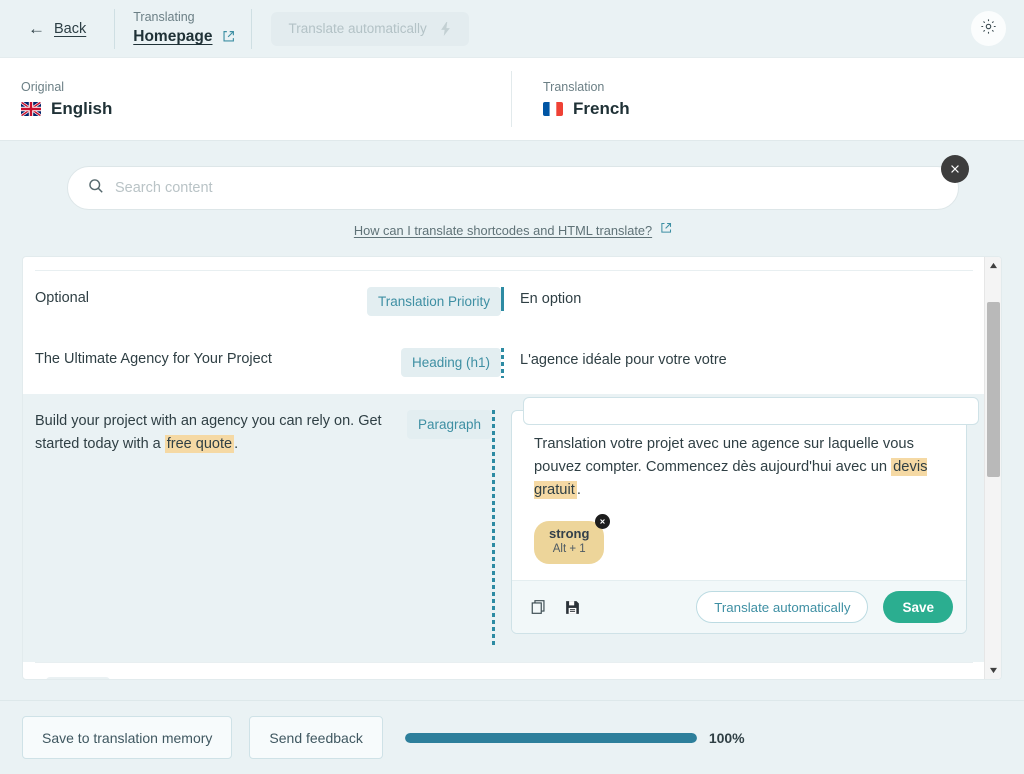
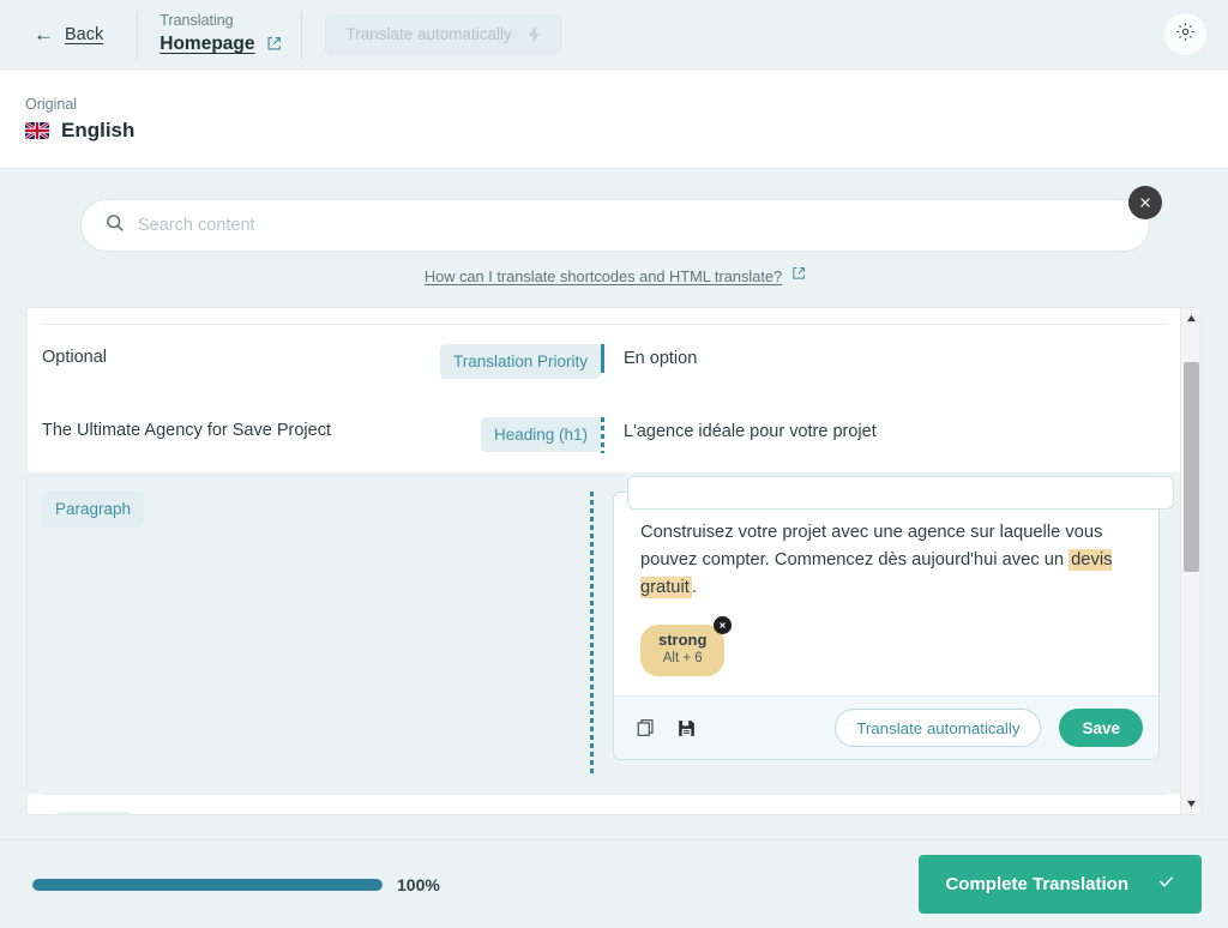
  ←
  Back
  Translating
  Homepage
  Translate automatically
  Original
  English
- Translation
- French
  Search content
  How can I translate shortcodes and HTML translate?
  Optional
  Translation Priority
  En option
- The Ultimate Agency for Your Project
+ The Ultimate Agency for Save Project
  Heading (h1)
- L'agence idéale pour votre votre
+ L'agence idéale pour votre projet
- Build your project with an agency you can rely on. Get started today with a free quote .
  Paragraph
- Translation votre projet avec une agence sur laquelle vous pouvez compter. Commencez dès aujourd'hui avec un devis gratuit .
+ Construisez votre projet avec une agence sur laquelle vous pouvez compter. Commencez dès aujourd'hui avec un devis gratuit .
  strong
- Alt + 1
+ Alt + 6
  Translate automatically
  Save
- Save to translation memory
- Send feedback
  100%
+ Complete Translation
